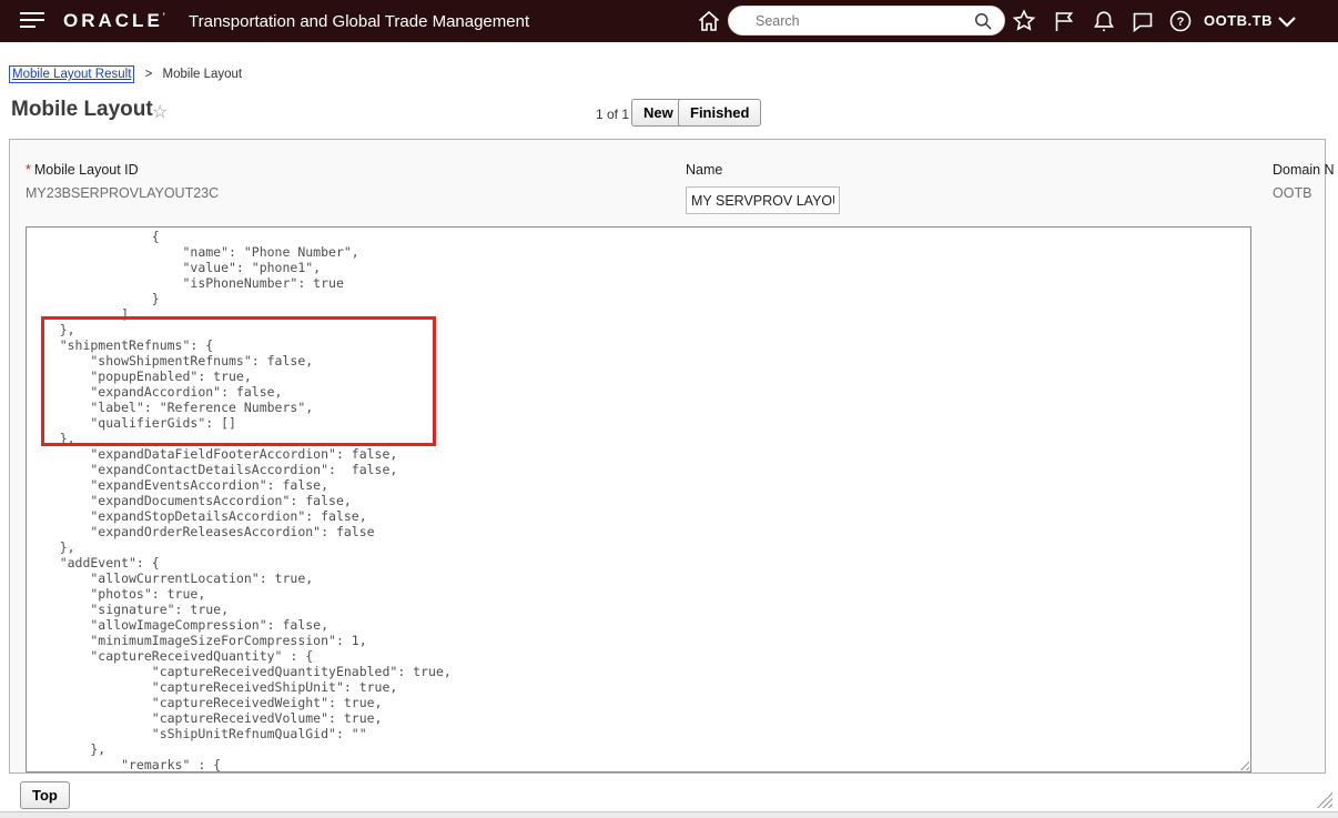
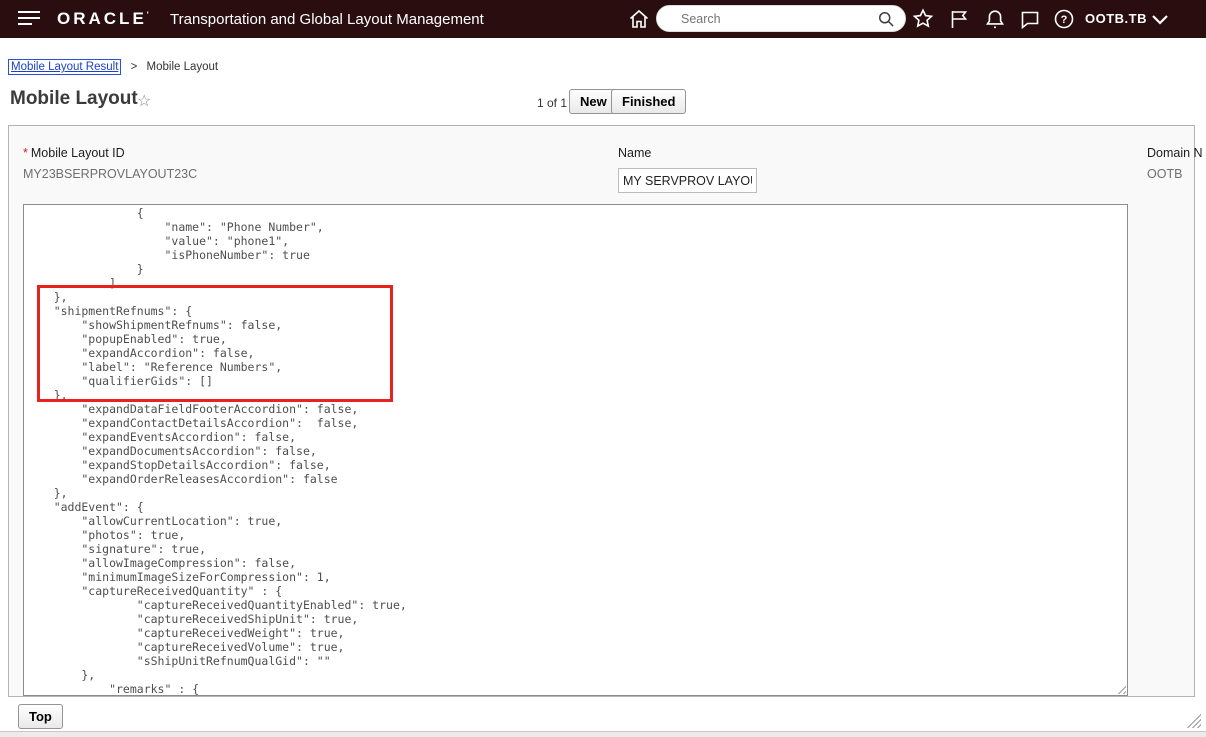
  ORACLE'
- Transportation and Global Trade Management
+ Transportation and Global Layout Management
  Search
  ?
  OOTB.TB
  Mobile Layout Result > Mobile Layout
  Mobile Layout
  ☆
  1 of 1
  New
  Finished
  * Mobile Layout ID
  MY23BSERPROVLAYOUT23C
  Name
  MY SERVPROV LAYO
  Domain N
  OOTB
  {
  "name": "Phone Number",
  "value": "phone1",
  "isPhoneNumber": true
  }
  ]
  },
  "shipmentRefnums": {
  "showShipmentRefnums": false,
  "popupEnabled": true,
  "expandAccordion": false,
  "label": "Reference Numbers",
  "qualifierGids": []
  },
  "expandDataFieldFooterAccordion": false,
  "expandContactDetailsAccordion": false,
  "expandEventsAccordion": false,
  "expandDocumentsAccordion": false,
  "expandStopDetailsAccordion": false,
  "expandOrderReleasesAccordion": false
  },
  "addEvent": {
  "allowCurrentLocation": true,
  "photos": true,
  "signature": true,
  "allowImageCompression": false,
  "minimumImageSizeForCompression": 1,
  "captureReceivedQuantity" : {
  "captureReceivedQuantityEnabled": true,
  "captureReceivedShipUnit": true,
  "captureReceivedWeight": true,
  "captureReceivedVolume": true,
  "sShipUnitRefnumQualGid": ""
  },
  "remarks" : {
  Top
